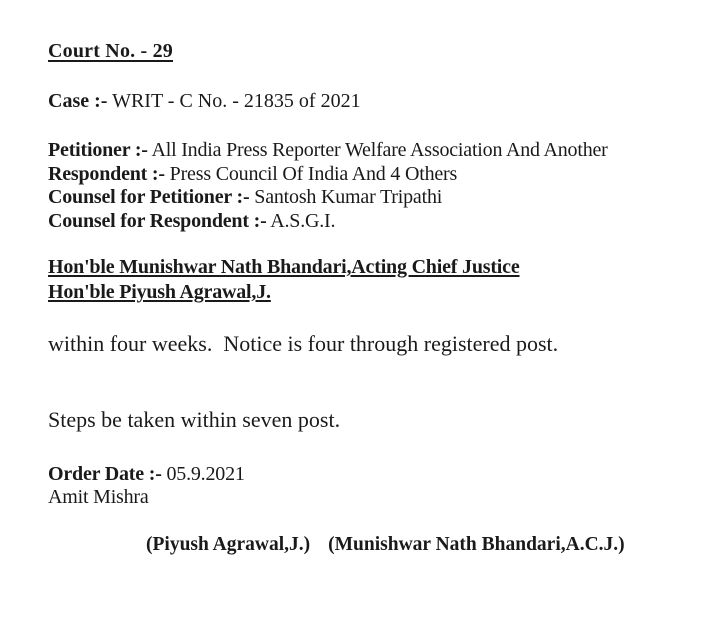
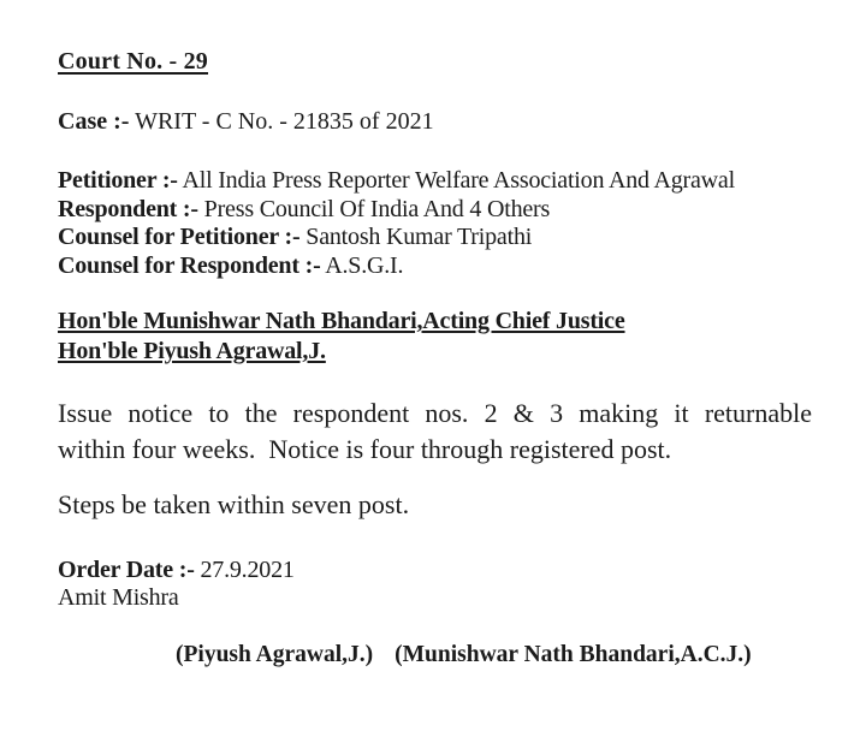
  Court No. - 29
  Case :- WRIT - C No. - 21835 of 2021
- Petitioner :- All India Press Reporter Welfare Association And Another
+ Petitioner :- All India Press Reporter Welfare Association And Agrawal
  Respondent :- Press Council Of India And 4 Others
  Counsel for Petitioner :- Santosh Kumar Tripathi
  Counsel for Respondent :- A.S.G.I.
  Hon'ble Munishwar Nath Bhandari,Acting Chief Justice
  Hon'ble Piyush Agrawal,J.
+ Issue notice to the respondent nos. 2 & 3 making it returnable
  within four weeks. Notice is four through registered post.
  Steps be taken within seven post.
- Order Date :- 05.9.2021
+ Order Date :- 27.9.2021
  Amit Mishra
  (Piyush Agrawal,J.) (Munishwar Nath Bhandari,A.C.J.)
